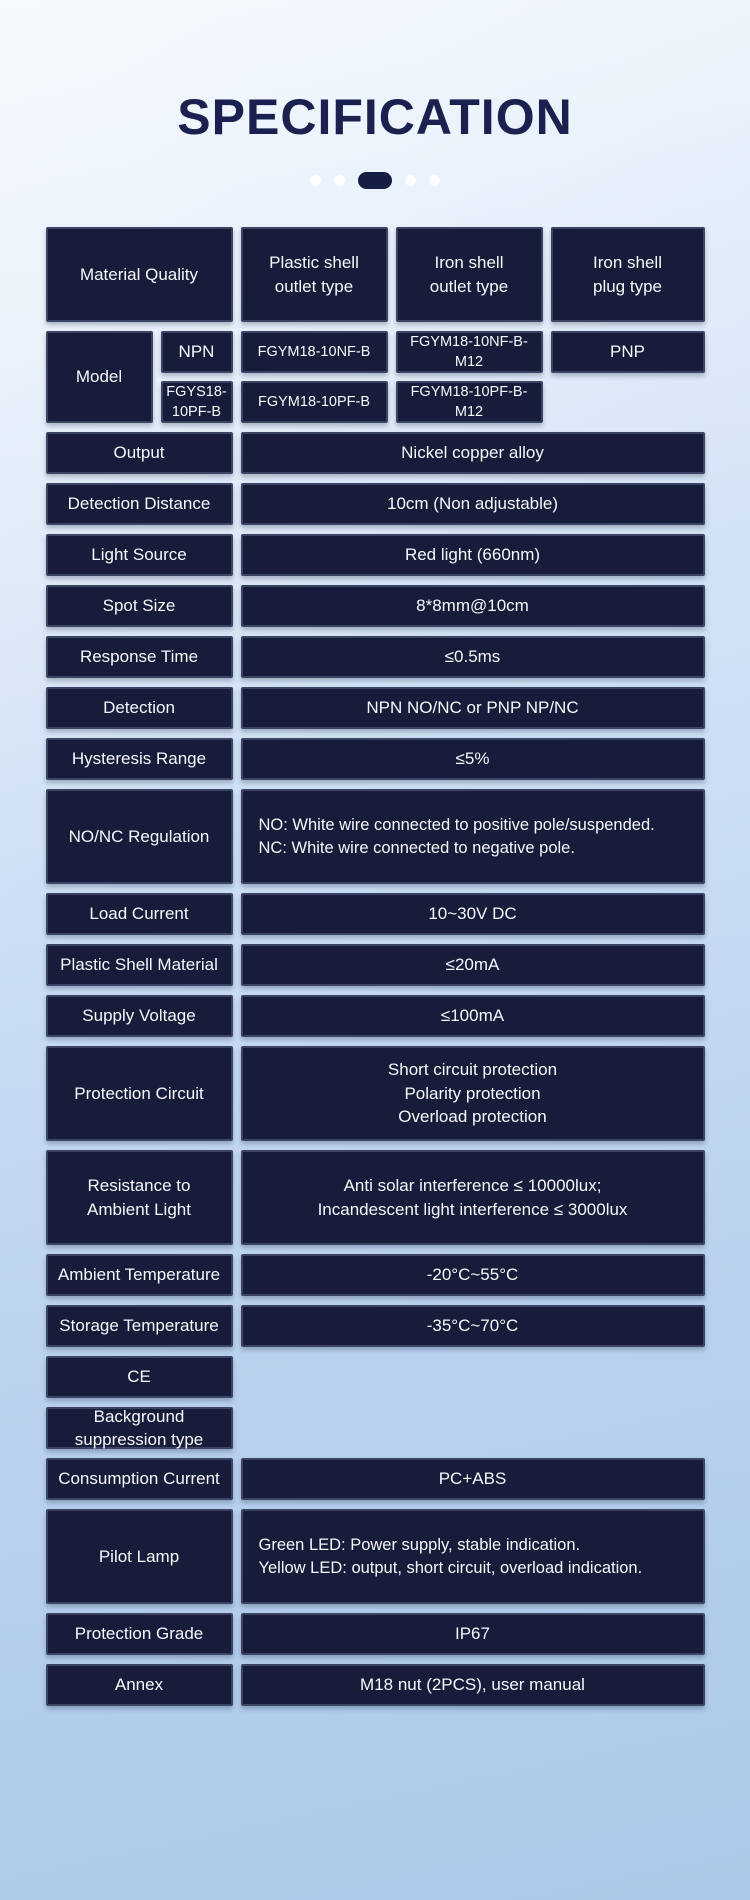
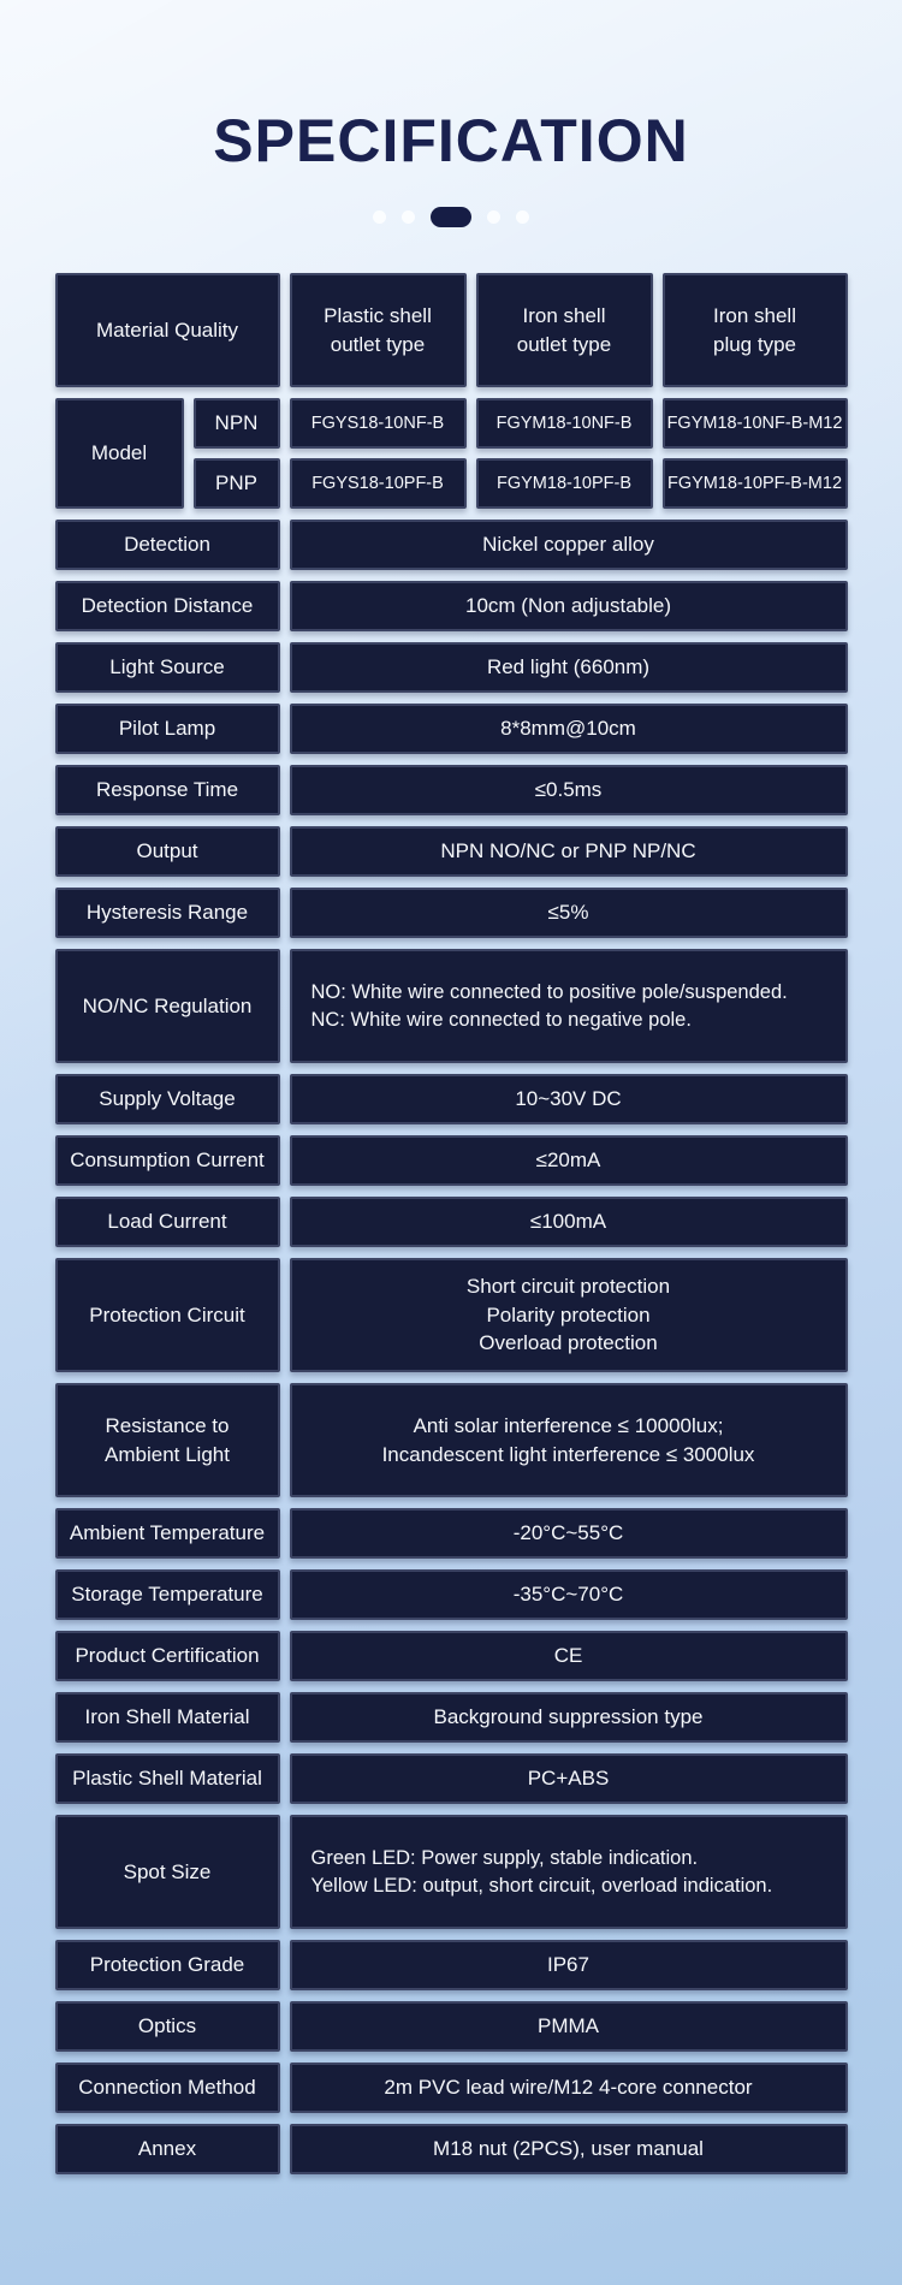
  SPECIFICATION
  Material Quality
  Plastic shell
  outlet type
  Iron shell
  outlet type
  Iron shell
  plug type
  Model
  NPN
+ FGYS18-10NF-B
  FGYM18-10NF-B
  FGYM18-10NF-B-M12
  PNP
  FGYS18-10PF-B
  FGYM18-10PF-B
  FGYM18-10PF-B-M12
- Output
+ Detection
  Nickel copper alloy
  Detection Distance
  10cm (Non adjustable)
  Light Source
  Red light (660nm)
- Spot Size
+ Pilot Lamp
  8*8mm@10cm
  Response Time
  ≤0.5ms
- Detection
+ Output
  NPN NO/NC or PNP NP/NC
  Hysteresis Range
  ≤5%
  NO/NC Regulation
  NO: White wire connected to positive pole/suspended.
  NC: White wire connected to negative pole.
- Load Current
+ Supply Voltage
  10~30V DC
- Plastic Shell Material
+ Consumption Current
  ≤20mA
- Supply Voltage
+ Load Current
  ≤100mA
  Protection Circuit
  Short circuit protection
  Polarity protection
  Overload protection
  Resistance to
  Ambient Light
  Anti solar interference ≤ 10000lux;
  Incandescent light interference ≤ 3000lux
  Ambient Temperature
  -20°C~55°C
  Storage Temperature
  -35°C~70°C
+ Product Certification
  CE
+ Iron Shell Material
  Background suppression type
- Consumption Current
+ Plastic Shell Material
  PC+ABS
- Pilot Lamp
+ Spot Size
  Green LED: Power supply, stable indication.
  Yellow LED: output, short circuit, overload indication.
  Protection Grade
  IP67
+ Optics
+ PMMA
+ Connection Method
+ 2m PVC lead wire/M12 4-core connector
  Annex
  M18 nut (2PCS), user manual
